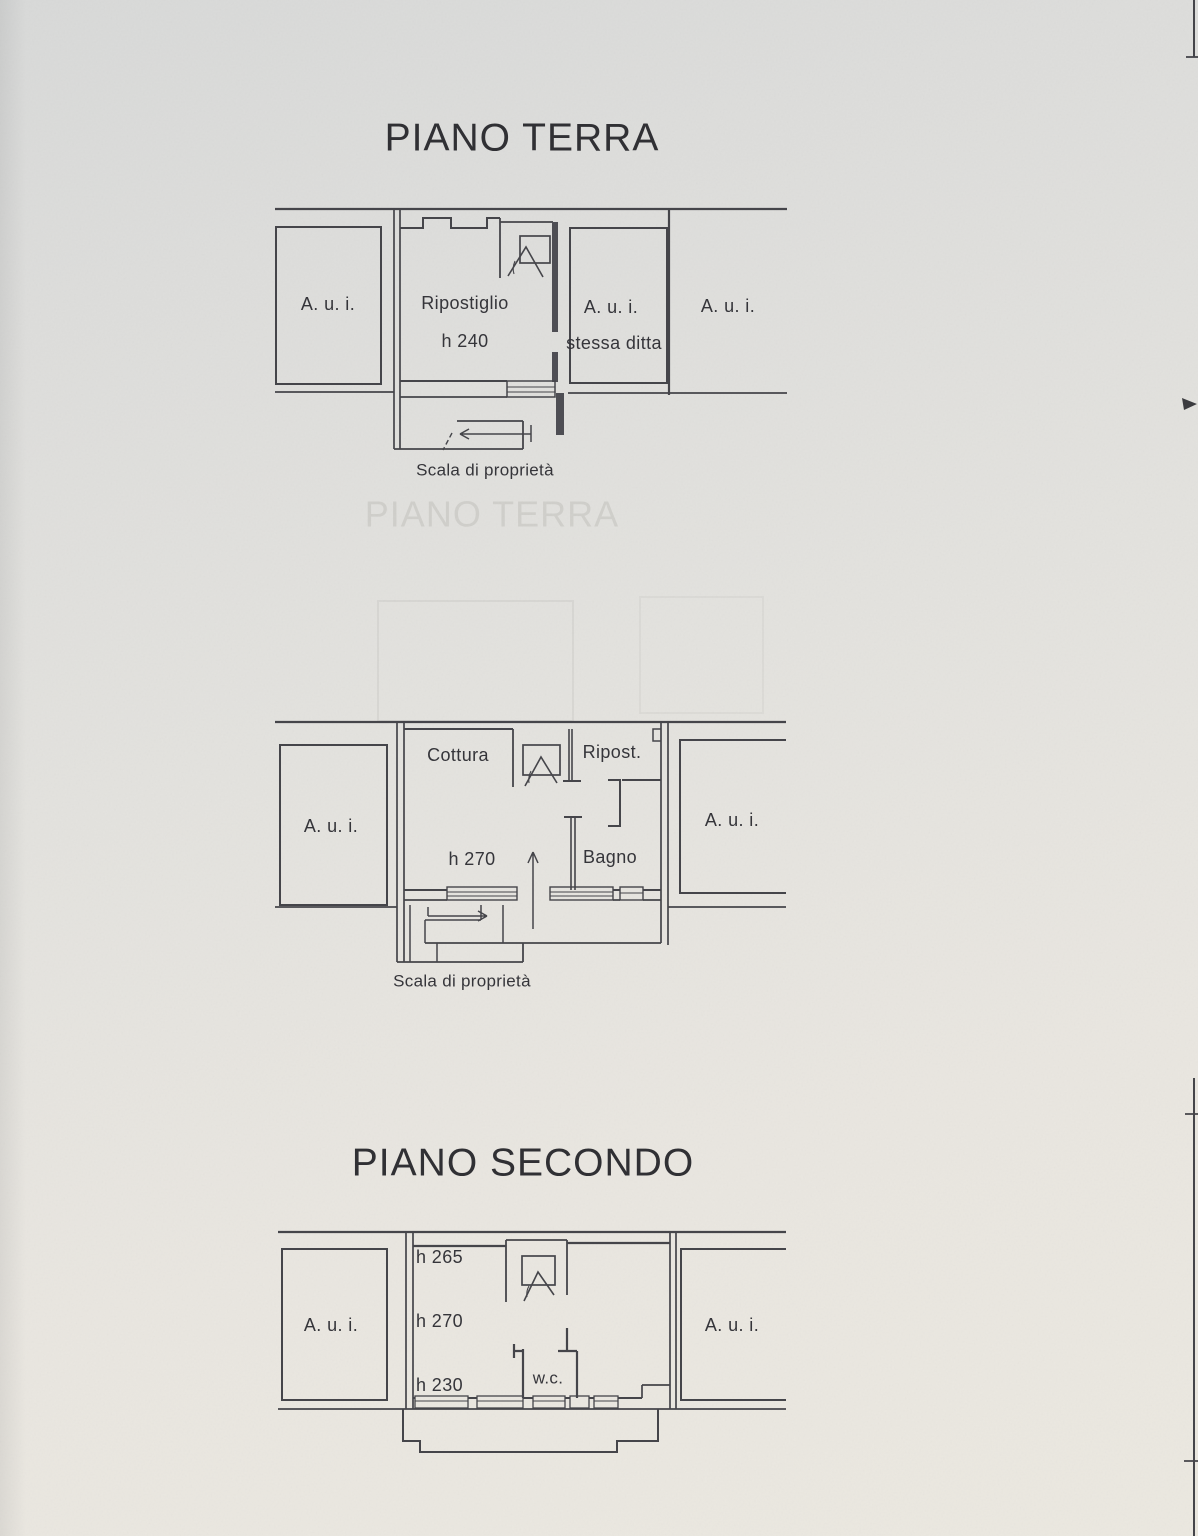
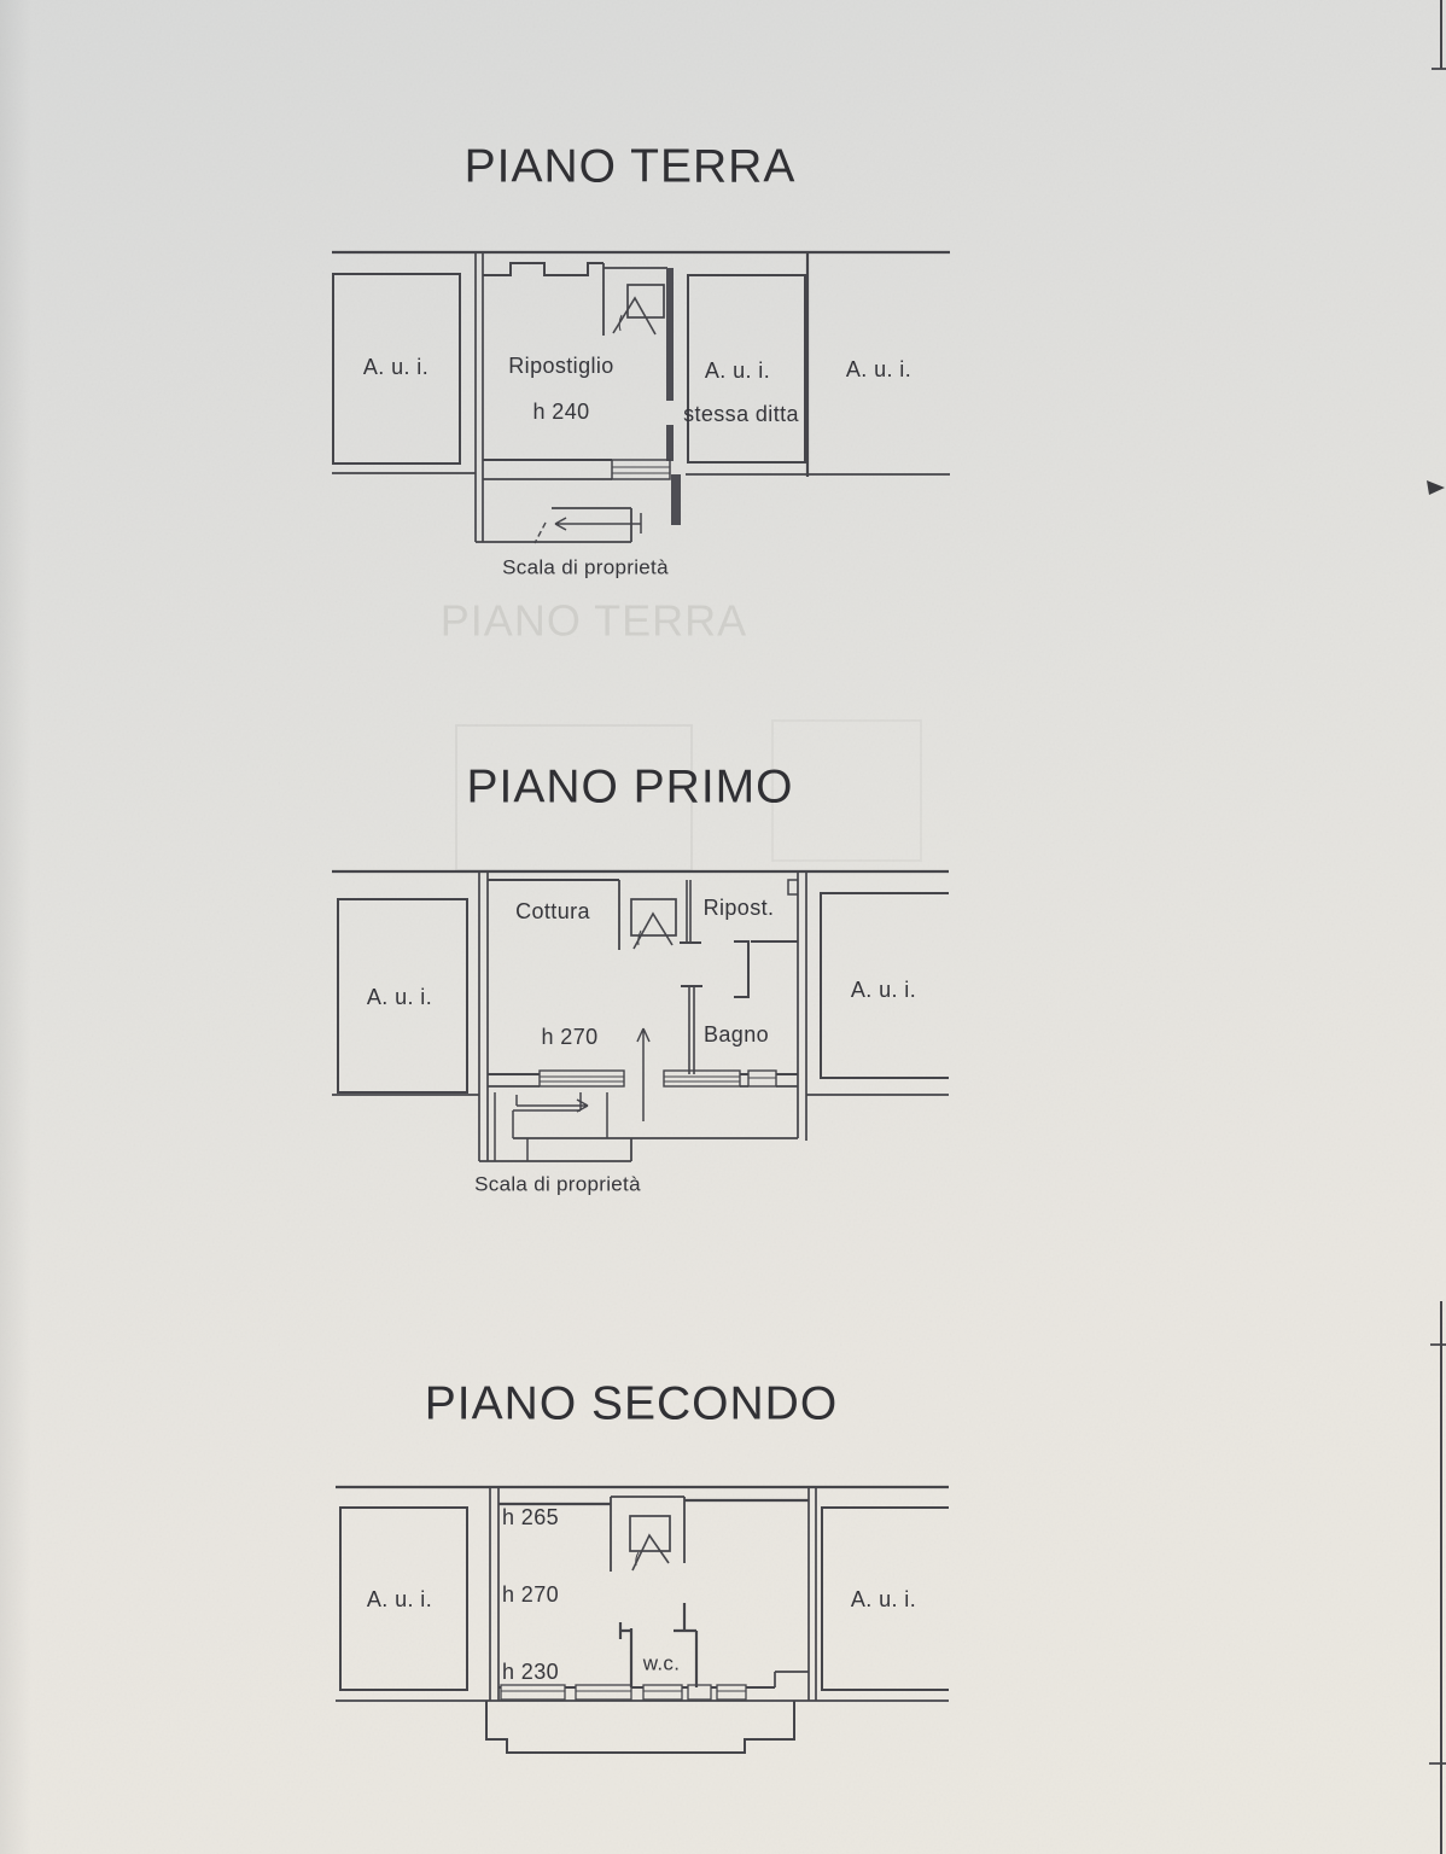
  PIANO TERRA
  A. u. i.
  Ripostiglio
  h 240
  A. u. i.
  stessa ditta
  A. u. i.
  Scala di proprietà
+ PIANO PRIMO
  A. u. i.
  Cottura
  Ripost.
  h 270
  Bagno
  A. u. i.
  Scala di proprietà
  PIANO SECONDO
  A. u. i.
  h 265
  h 270
  h 230
  w.c.
  A. u. i.
